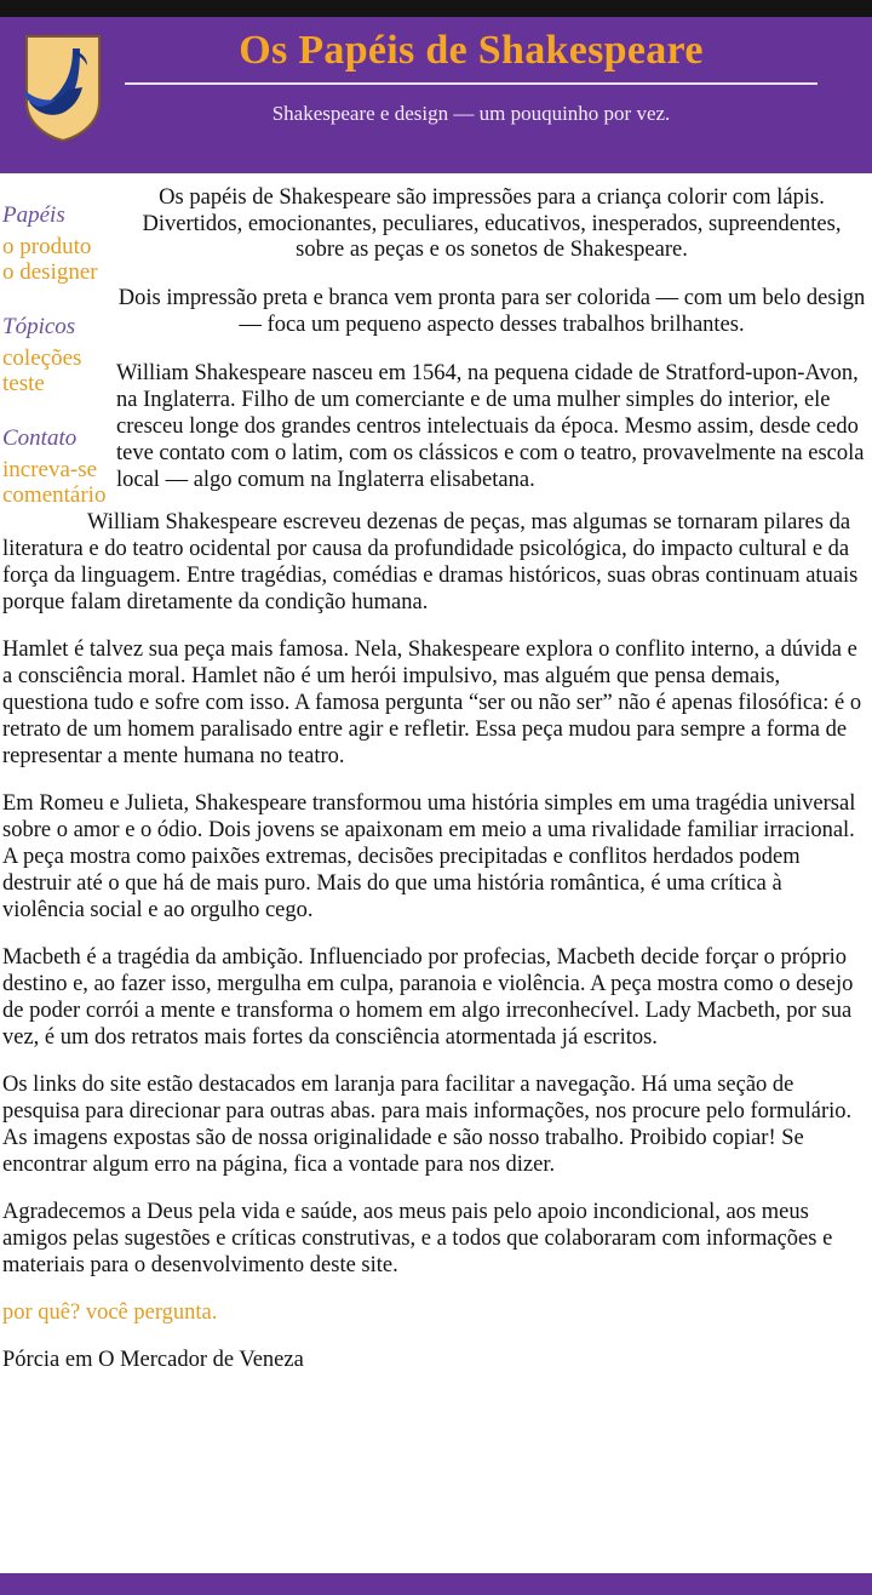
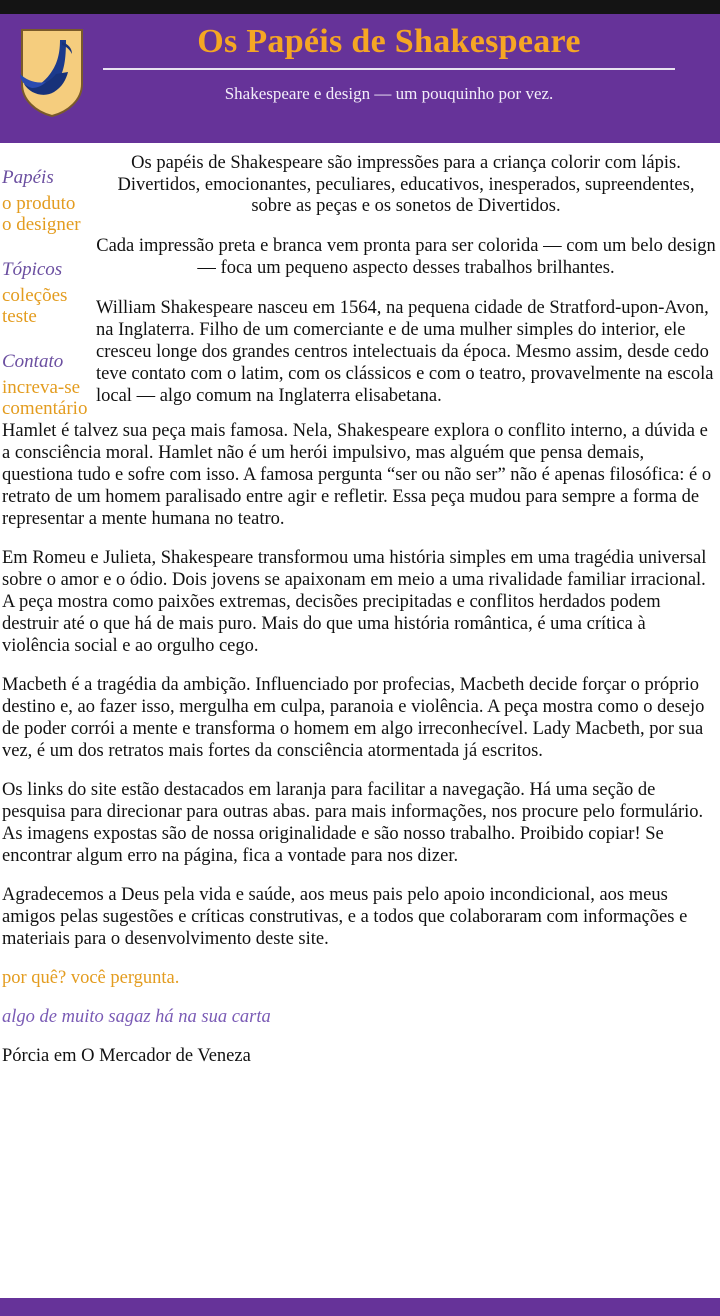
  Os Papéis de Shakespeare
  Shakespeare e design — um pouquinho por vez.
  Papéis
  o produto
  o designer
  Tópicos
  coleções
  teste
  Contato
  increva-se
  comentário
- Os papéis de Shakespeare são impressões para a criança colorir com lápis. Divertidos, emocionantes, peculiares, educativos, inesperados, supreendentes, sobre as peças e os sonetos de Shakespeare.
+ Os papéis de Shakespeare são impressões para a criança colorir com lápis. Divertidos, emocionantes, peculiares, educativos, inesperados, supreendentes, sobre as peças e os sonetos de Divertidos.
- Dois impressão preta e branca vem pronta para ser colorida — com um belo design — foca um pequeno aspecto desses trabalhos brilhantes.
+ Cada impressão preta e branca vem pronta para ser colorida — com um belo design — foca um pequeno aspecto desses trabalhos brilhantes.
  William Shakespeare nasceu em 1564, na pequena cidade de Stratford-upon-Avon, na Inglaterra. Filho de um comerciante e de uma mulher simples do interior, ele cresceu longe dos grandes centros intelectuais da época. Mesmo assim, desde cedo teve contato com o latim, com os clássicos e com o teatro, provavelmente na escola local — algo comum na Inglaterra elisabetana.
- William Shakespeare escreveu dezenas de peças, mas algumas se tornaram pilares da literatura e do teatro ocidental por causa da profundidade psicológica, do impacto cultural e da força da linguagem. Entre tragédias, comédias e dramas históricos, suas obras continuam atuais porque falam diretamente da condição humana.
  Hamlet é talvez sua peça mais famosa. Nela, Shakespeare explora o conflito interno, a dúvida e a consciência moral. Hamlet não é um herói impulsivo, mas alguém que pensa demais, questiona tudo e sofre com isso. A famosa pergunta “ser ou não ser” não é apenas filosófica: é o retrato de um homem paralisado entre agir e refletir. Essa peça mudou para sempre a forma de representar a mente humana no teatro.
  Em Romeu e Julieta, Shakespeare transformou uma história simples em uma tragédia universal sobre o amor e o ódio. Dois jovens se apaixonam em meio a uma rivalidade familiar irracional. A peça mostra como paixões extremas, decisões precipitadas e conflitos herdados podem destruir até o que há de mais puro. Mais do que uma história romântica, é uma crítica à violência social e ao orgulho cego.
  Macbeth é a tragédia da ambição. Influenciado por profecias, Macbeth decide forçar o próprio destino e, ao fazer isso, mergulha em culpa, paranoia e violência. A peça mostra como o desejo de poder corrói a mente e transforma o homem em algo irreconhecível. Lady Macbeth, por sua vez, é um dos retratos mais fortes da consciência atormentada já escritos.
  Os links do site estão destacados em laranja para facilitar a navegação. Há uma seção de pesquisa para direcionar para outras abas. para mais informações, nos procure pelo formulário. As imagens expostas são de nossa originalidade e são nosso trabalho. Proibido copiar! Se encontrar algum erro na página, fica a vontade para nos dizer.
  Agradecemos a Deus pela vida e saúde, aos meus pais pelo apoio incondicional, aos meus amigos pelas sugestões e críticas construtivas, e a todos que colaboraram com informações e materiais para o desenvolvimento deste site.
  por quê? você pergunta.
+ algo de muito sagaz há na sua carta
  Pórcia em O Mercador de Veneza
